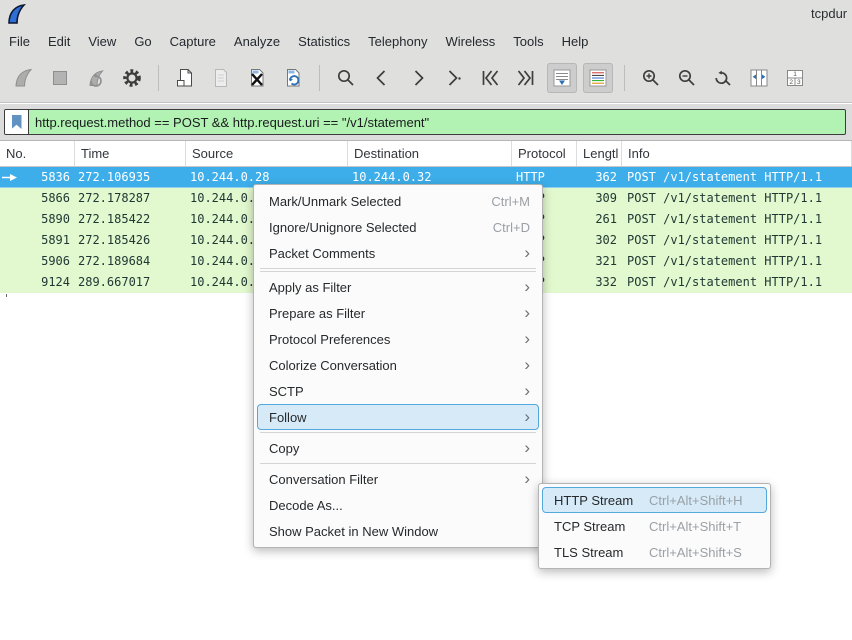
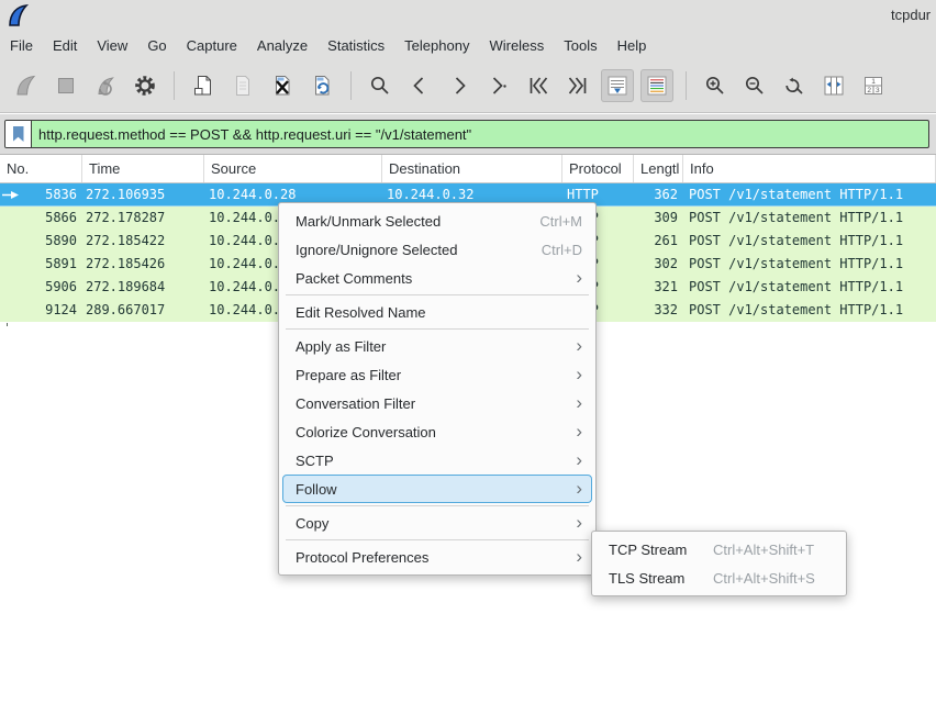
  tcpdur
  File
  Edit
  View
  Go
  Capture
  Analyze
  Statistics
  Telephony
  Wireless
  Tools
  Help
  http.request.method == POST && http.request.uri == "/v1/statement"
  No.
  Time
  Source
  Destination
  Protocol
  Lengtl
  Info
  5836
  272.106935
  10.244.0.28
  10.244.0.32
  HTTP
  362
  POST /v1/statement HTTP/1.1
  5866
  272.178287
  10.244.0.
  309
  POST /v1/statement HTTP/1.1
  5890
  272.185422
  10.244.0.
  261
  POST /v1/statement HTTP/1.1
  5891
  272.185426
  10.244.0.
  302
  POST /v1/statement HTTP/1.1
  5906
  272.189684
  10.244.0.
  321
  POST /v1/statement HTTP/1.1
  9124
  289.667017
  10.244.0.
  332
  POST /v1/statement HTTP/1.1
  Mark/Unmark Selected
  Ctrl+M
  Ignore/Unignore Selected
  Ctrl+D
  Packet Comments
  ›
+ Edit Resolved Name
  Apply as Filter
  ›
  Prepare as Filter
  ›
- Protocol Preferences
+ Conversation Filter
  ›
  Colorize Conversation
  ›
  SCTP
  ›
  Follow
  ›
  Copy
  ›
- Conversation Filter
+ Protocol Preferences
  ›
- Decode As...
- Show Packet in New Window
- HTTP Stream
- Ctrl+Alt+Shift+H
  TCP Stream
  Ctrl+Alt+Shift+T
  TLS Stream
  Ctrl+Alt+Shift+S
